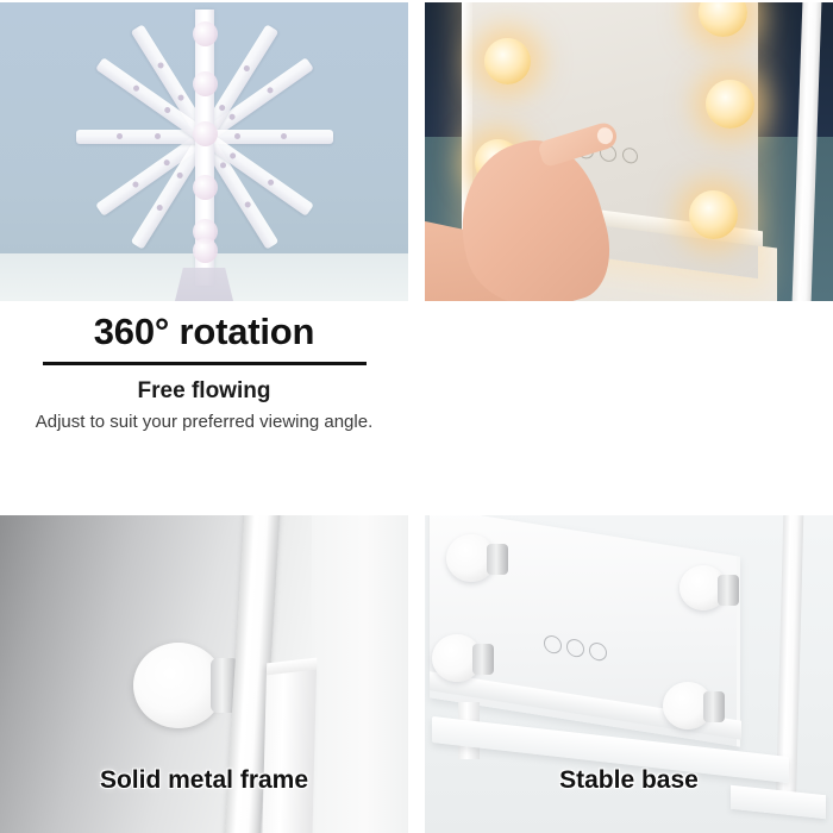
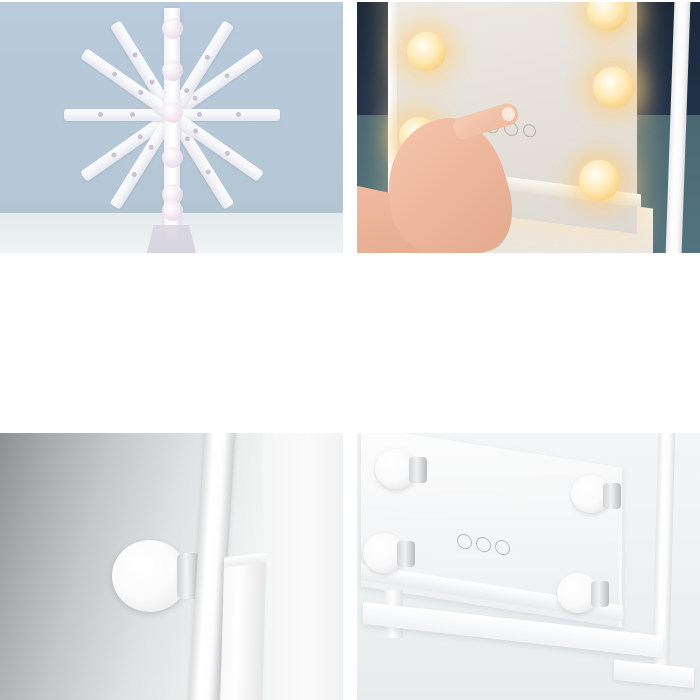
- 360° rotation
- Free flowing
- Adjust to suit your preferred viewing angle.
- Solid metal frame
- Stable base
